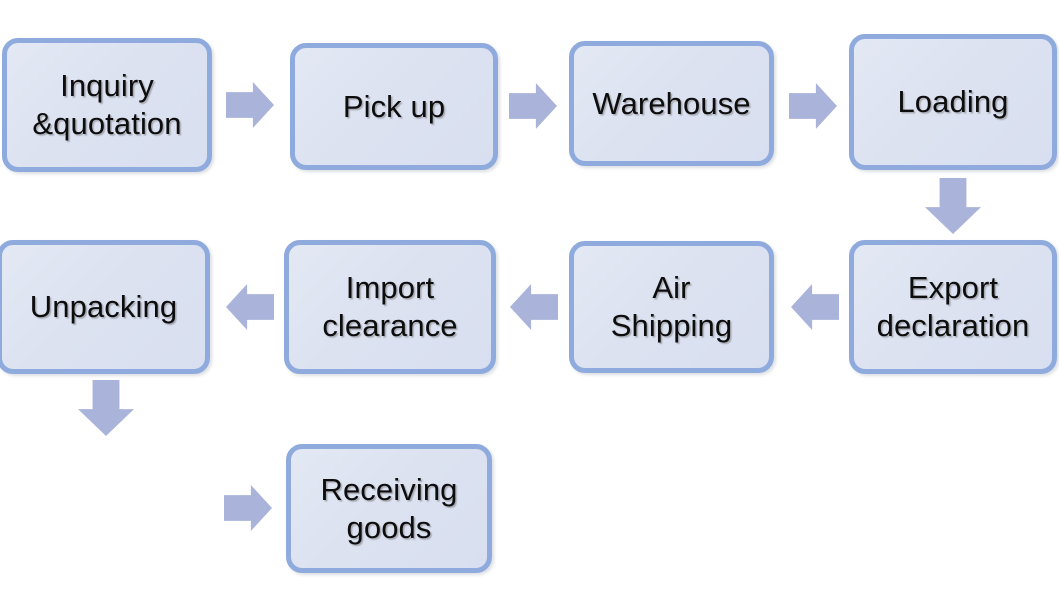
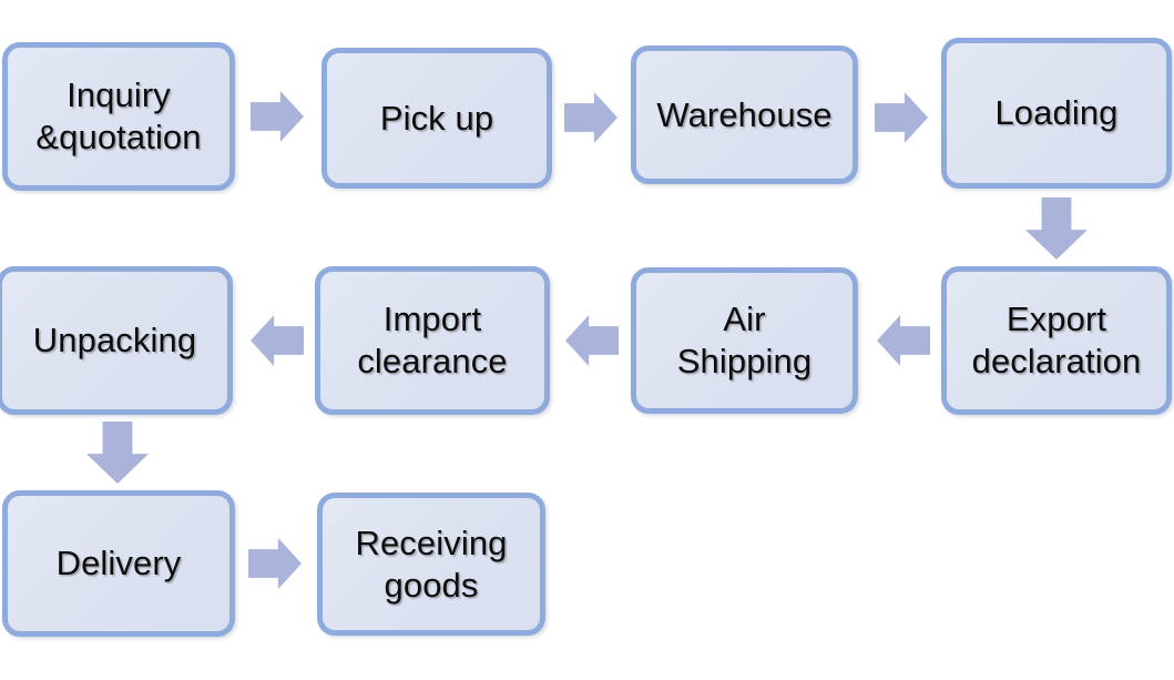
  Inquiry
  &quotation
  Pick up
  Warehouse
  Loading
  Export
  declaration
  Air
  Shipping
  Import
  clearance
  Unpacking
+ Delivery
  Receiving
  goods
